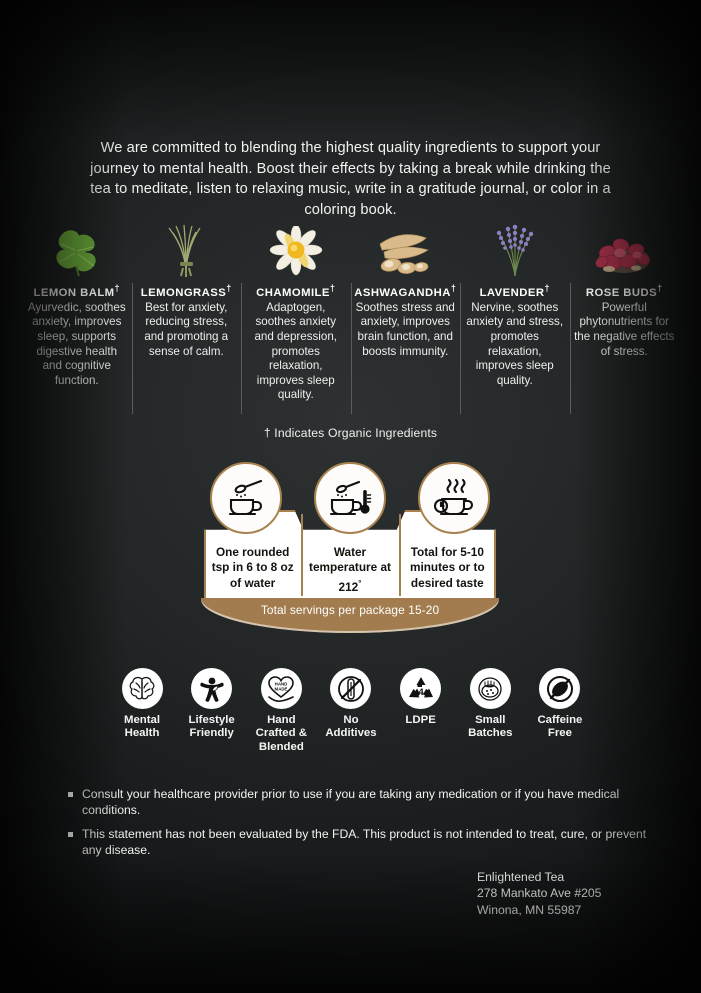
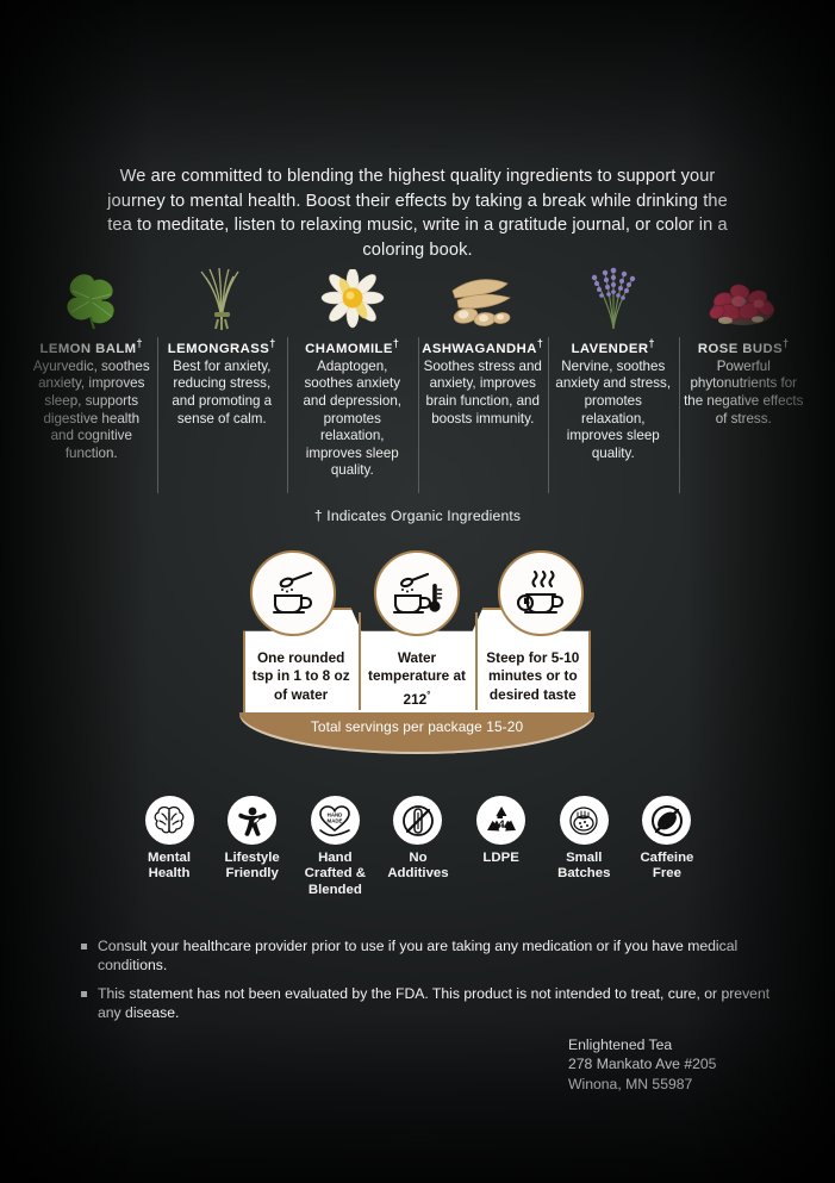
- One rounded tsp in 6 to 8 oz of water
+ One rounded tsp in 1 to 8 oz of water
  Water temperature at 212°
- Total for 5-10 minutes or to desired taste
+ Steep for 5-10 minutes or to desired taste
  Total servings per package 15-20
